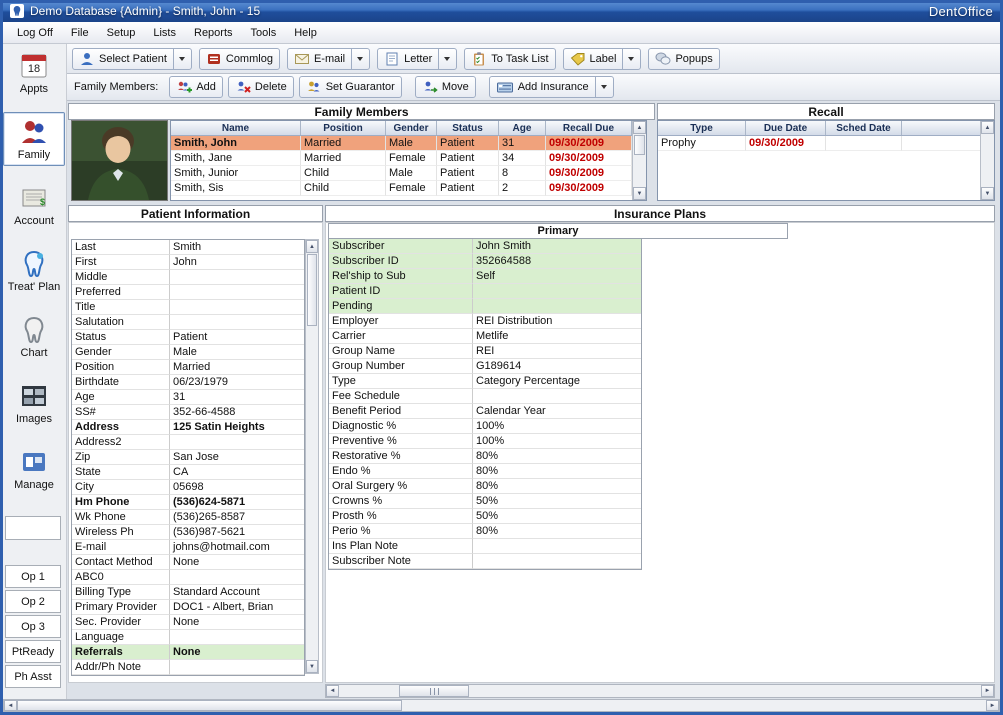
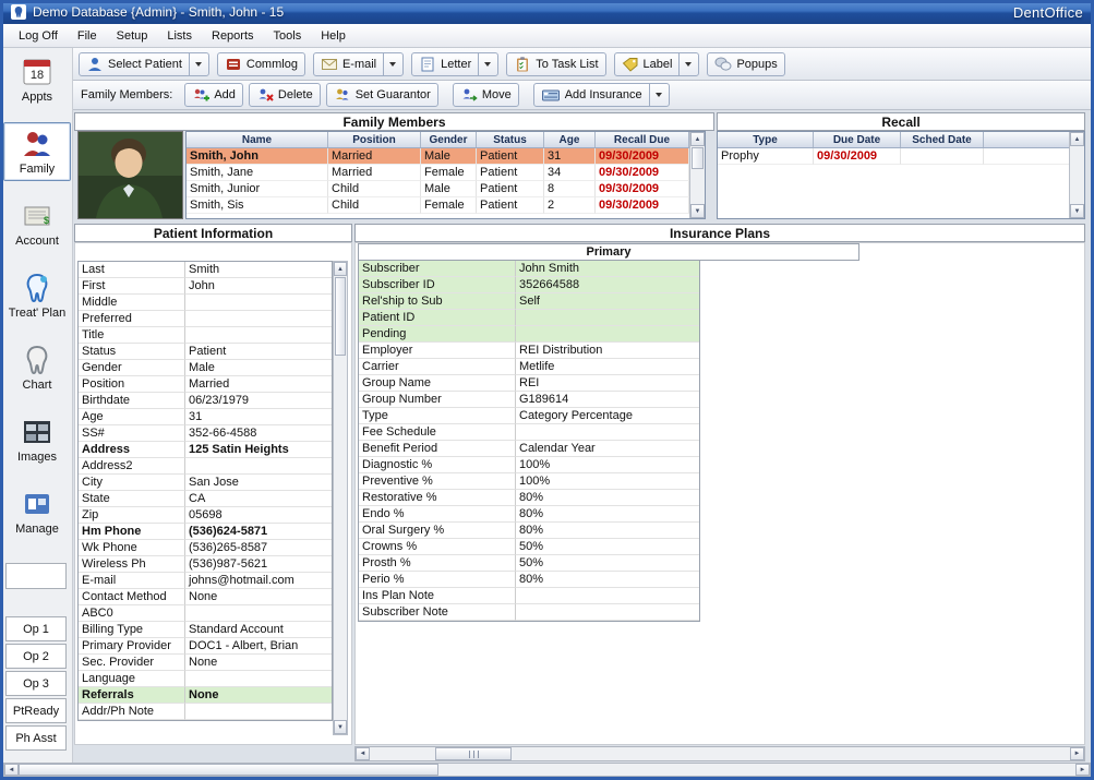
  Demo Database {Admin} - Smith, John - 15
  DentOffice
  Log Off
  File
  Setup
  Lists
  Reports
  Tools
  Help
  Select Patient
  Commlog
  E-mail
  Letter
  To Task List
  Label
  Popups
  Family Members:
  Add
  Delete
  Set Guarantor
  Move
  Add Insurance
  18
  Appts
  Family
  $
  Account
  Treat' Plan
  Chart
  Images
  Manage
  Op 1
  Op 2
  Op 3
  PtReady
  Ph Asst
  Family Members
  Recall
  Name
  Position
  Gender
  Status
  Age
  Recall Due
  Smith, John
  Married
  Male
  Patient
  31
  09/30/2009
  Smith, Jane
  Married
  Female
  Patient
  34
  09/30/2009
  Smith, Junior
  Child
  Male
  Patient
  8
  09/30/2009
  Smith, Sis
  Child
  Female
  Patient
  2
  09/30/2009
  Type
  Due Date
  Sched Date
  Prophy
  09/30/2009
  Patient Information
  Last
  Smith
  First
  John
  Middle
  Preferred
  Title
- Salutation
  Status
  Patient
  Gender
  Male
  Position
  Married
  Birthdate
  06/23/1979
  Age
  31
  SS#
  352-66-4588
  Address
  125 Satin Heights
  Address2
- Zip
+ City
  San Jose
  State
  CA
- City
+ Zip
  05698
  Hm Phone
  (536)624-5871
  Wk Phone
  (536)265-8587
  Wireless Ph
  (536)987-5621
  E-mail
  johns@hotmail.com
  Contact Method
  None
  ABC0
  Billing Type
  Standard Account
  Primary Provider
  DOC1 - Albert, Brian
  Sec. Provider
  None
  Language
  Referrals
  None
  Addr/Ph Note
  Insurance Plans
  Primary
  Subscriber
  John Smith
  Subscriber ID
  352664588
  Rel'ship to Sub
  Self
  Patient ID
  Pending
  Employer
  REI Distribution
  Carrier
  Metlife
  Group Name
  REI
  Group Number
  G189614
  Type
  Category Percentage
  Fee Schedule
  Benefit Period
  Calendar Year
  Diagnostic %
  100%
  Preventive %
  100%
  Restorative %
  80%
  Endo %
  80%
  Oral Surgery %
  80%
  Crowns %
  50%
  Prosth %
  50%
  Perio %
  80%
  Ins Plan Note
  Subscriber Note
